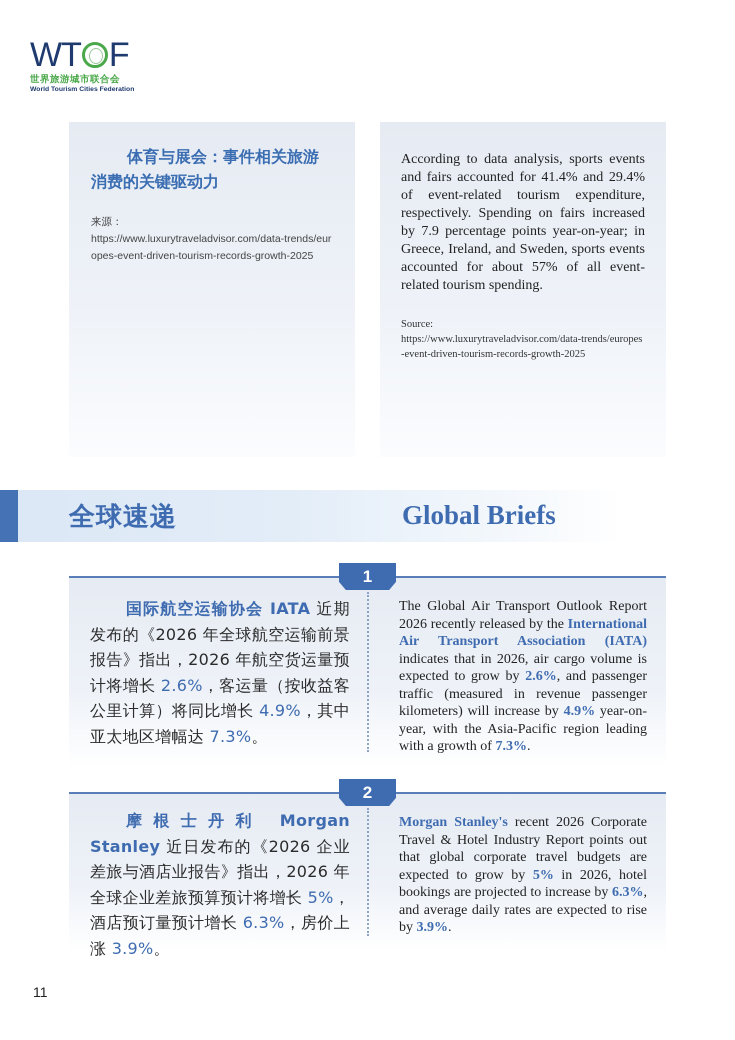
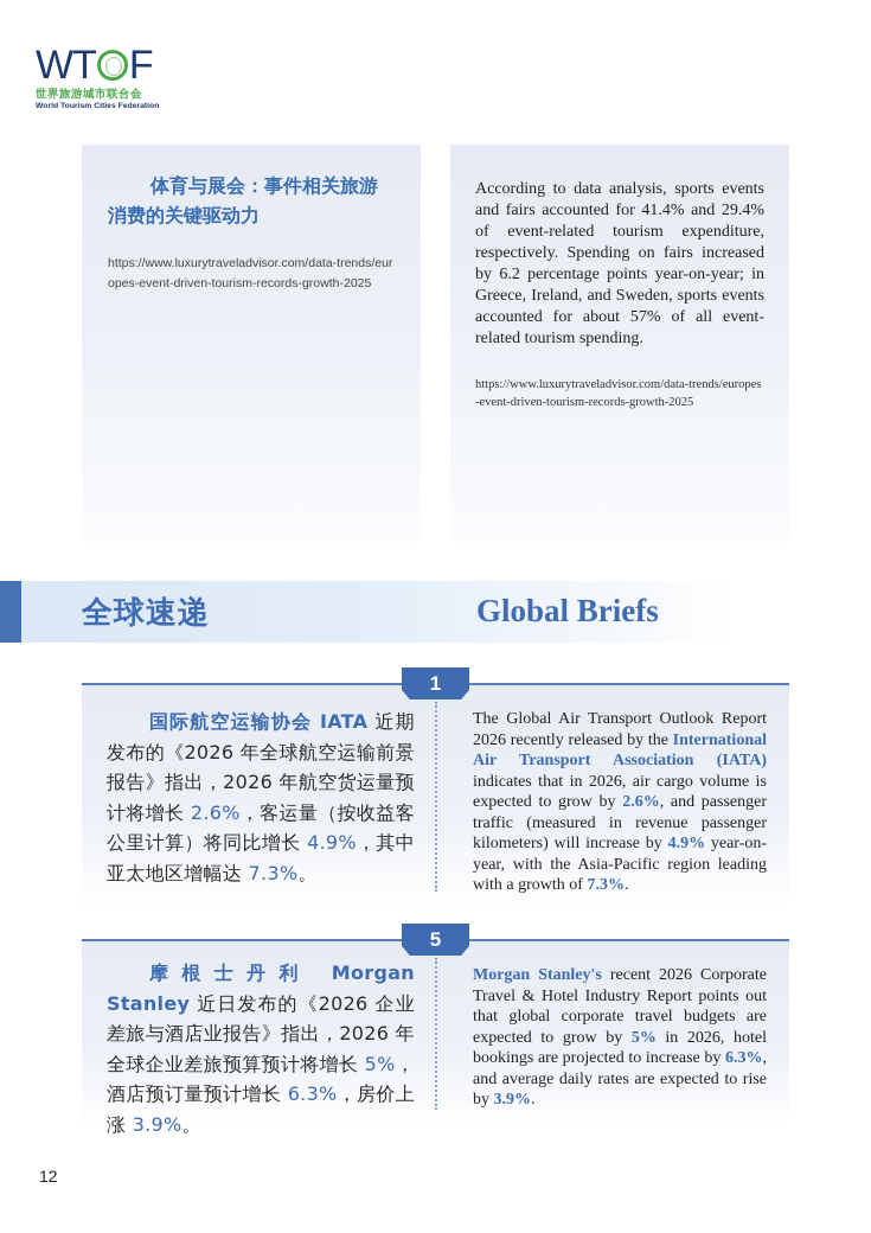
  WT
  F
  世界旅游城市联合会
  体育与展会：事件相关旅游消费的关键驱动力
- 来源：
  https://www.luxurytraveladvisor.com/data-trends/europes-event-driven-tourism-records-growth-2025
- According to data analysis, sports events and fairs accounted for 41.4% and 29.4% of event-related tourism expenditure, respectively. Spending on fairs increased by 7.9 percentage points year-on-year; in Greece, Ireland, and Sweden, sports events accounted for about 57% of all event-related tourism spending.
+ According to data analysis, sports events and fairs accounted for 41.4% and 29.4% of event-related tourism expenditure, respectively. Spending on fairs increased by 6.2 percentage points year-on-year; in Greece, Ireland, and Sweden, sports events accounted for about 57% of all event-related tourism spending.
- Source:
  https://www.luxurytraveladvisor.com/data-trends/europes-event-driven-tourism-records-growth-2025
  全球速递
  Global Briefs
  1
  国际航空运输协会 IATA 近期发布的《2026 年全球航空运输前景报告》指出，2026 年航空货运量预计将增长 2.6%，客运量（按收益客公里计算）将同比增长 4.9%，其中亚太地区增幅达 7.3%。
  The Global Air Transport Outlook Report 2026 recently released by the International Air Transport Association (IATA) indicates that in 2026, air cargo volume is expected to grow by 2.6%, and passenger traffic (measured in revenue passenger kilometers) will increase by 4.9% year-on-year, with the Asia-Pacific region leading with a growth of 7.3%.
- 2
+ 5
  摩根士丹利 Morgan Stanley 近日发布的《2026 企业差旅与酒店业报告》指出，2026 年全球企业差旅预算预计将增长 5%，酒店预订量预计增长 6.3%，房价上涨 3.9%。
  Morgan Stanley's recent 2026 Corporate Travel & Hotel Industry Report points out that global corporate travel budgets are expected to grow by 5% in 2026, hotel bookings are projected to increase by 6.3%, and average daily rates are expected to rise by 3.9%.
- 11
+ 12
